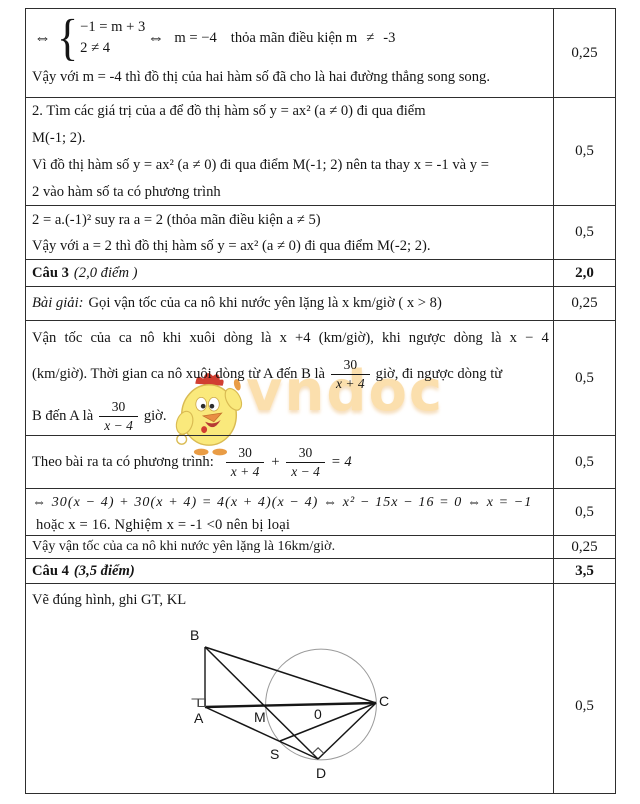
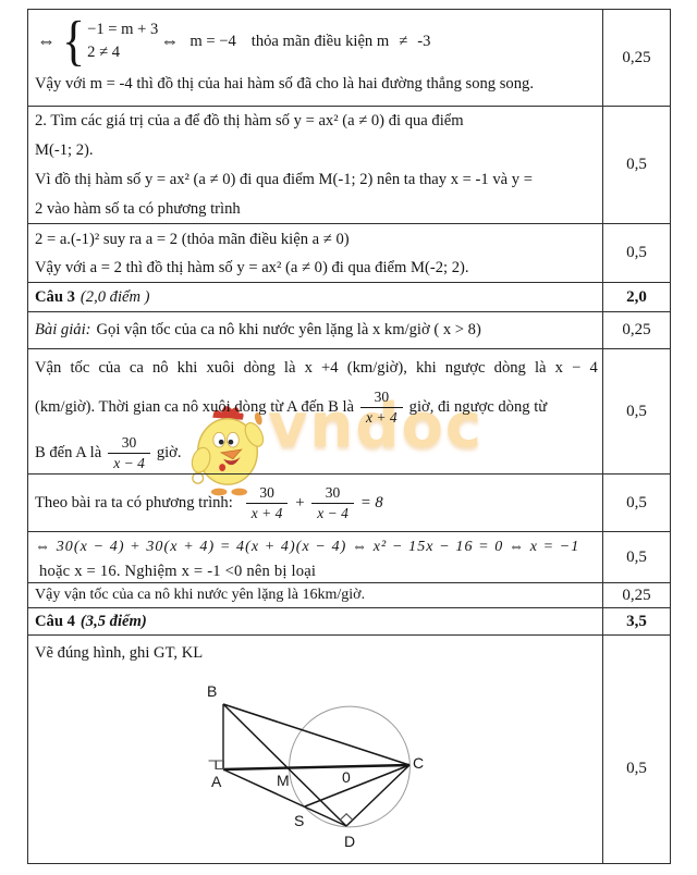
  vndoc
  ⇔
  {
  −1 = m + 3
  2 ≠ 4
  ⇔
  m = −4
  thỏa mãn điều kiện m
  ≠
  -3
  Vậy với m = -4 thì đồ thị của hai hàm số đã cho là hai đường thẳng song song.
  0,25
  2. Tìm các giá trị của a để đồ thị hàm số y = ax² (a ≠ 0) đi qua điểm
  M(-1; 2).
  Vì đồ thị hàm số y = ax² (a ≠ 0) đi qua điểm M(-1; 2) nên ta thay x = -1 và y =
  2 vào hàm số ta có phương trình
  0,5
- 2 = a.(-1)² suy ra a = 2 (thỏa mãn điều kiện a ≠ 5)
+ 2 = a.(-1)² suy ra a = 2 (thỏa mãn điều kiện a ≠ 0)
  Vậy với a = 2 thì đồ thị hàm số y = ax² (a ≠ 0) đi qua điểm M(-2; 2).
  0,5
  Câu 3
  (2,0 điểm )
  2,0
  Bài giải:
  Gọi vận tốc của ca nô khi nước yên lặng là x km/giờ ( x > 8)
  0,25
  Vận tốc của ca nô khi xuôi dòng là x +4 (km/giờ), khi ngược dòng là x − 4
  (km/giờ). Thời gian ca nô xuôi dòng từ A đến B là
  30
  x + 4
  giờ, đi ngược dòng từ
  B đến A là
  30
  x − 4
  giờ.
  0,5
  Theo bài ra ta có phương trình:
  30
  x + 4
  +
  30
  x − 4
- = 4
+ = 8
  0,5
  ⇔ 30(x − 4) + 30(x + 4) = 4(x + 4)(x − 4) ⇔ x² − 15x − 16 = 0 ⇔ x = −1
  hoặc x = 16. Nghiệm x = -1 <0 nên bị loại
  0,5
  Vậy vận tốc của ca nô khi nước yên lặng là 16km/giờ.
  0,25
  Câu 4
  (3,5 điểm)
  3,5
  Vẽ đúng hình, ghi GT, KL
  B
  A
  M
  0
  C
  S
  D
  0,5
